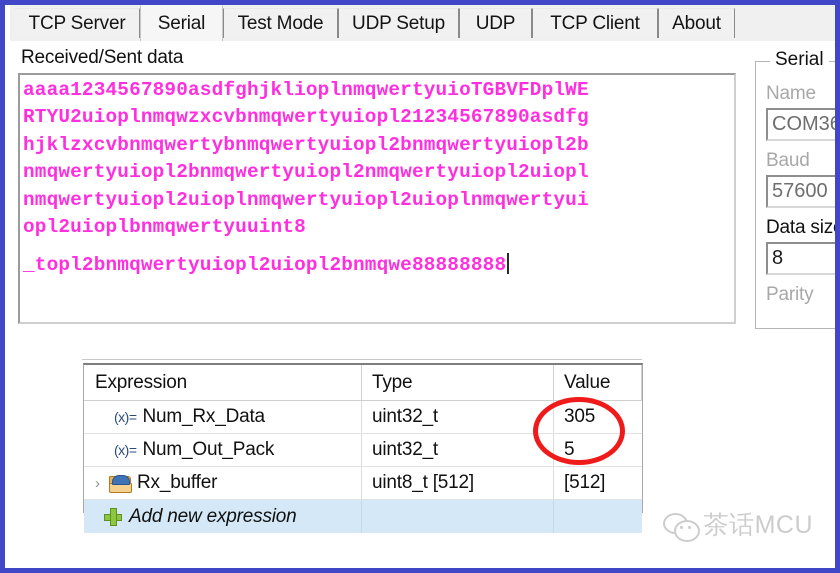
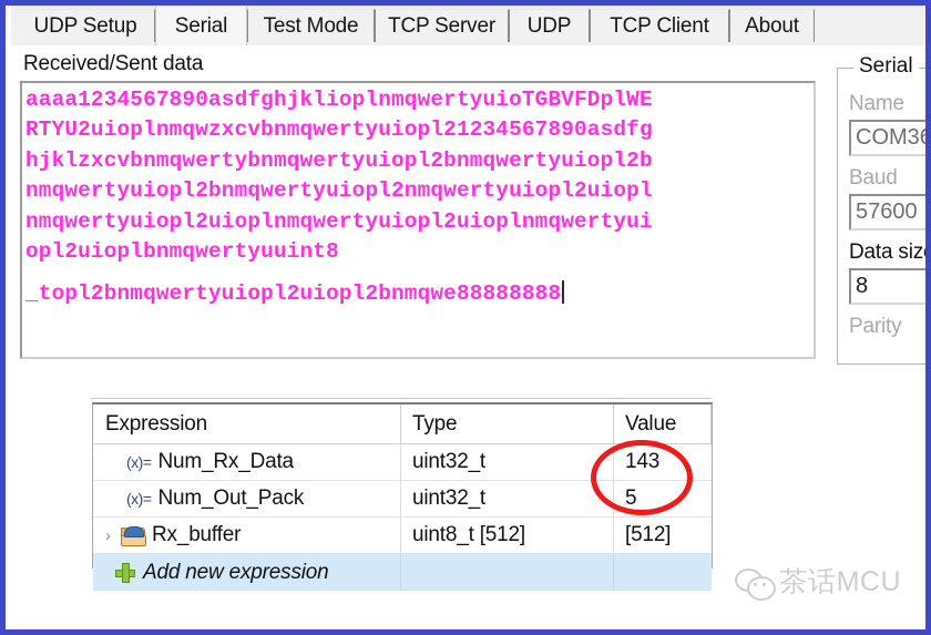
- TCP Server
+ UDP Setup
  Serial
  Test Mode
- UDP Setup
+ TCP Server
  UDP
  TCP Client
  About
  Received/Sent data
  aaaa1234567890asdfghjklioplnmqwertyuioTGBVFDplWE
  RTYU2uioplnmqwzxcvbnmqwertyuiopl21234567890asdfg
  hjklzxcvbnmqwertybnmqwertyuiopl2bnmqwertyuiopl2b
  nmqwertyuiopl2bnmqwertyuiopl2nmqwertyuiopl2uiopl
  nmqwertyuiopl2uioplnmqwertyuiopl2uioplnmqwertyui
  opl2uioplbnmqwertyuuint8
  _topl2bnmqwertyuiopl2uiopl2bnmqwe88888888
  Serial
  Name
  COM3
  Baud
  57600
  Data siz
  8
  Parity
  Expression
  Type
  Value
  (x)=
  Num_Rx_Data
  uint32_t
- 305
+ 143
  (x)=
  Num_Out_Pack
  uint32_t
  5
  ›
  Rx_buffer
  uint8_t [512]
  [512]
  Add new expression
  茶话MCU
